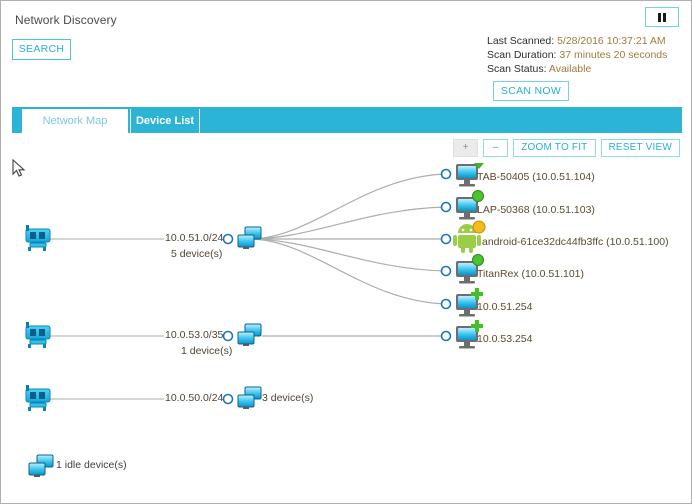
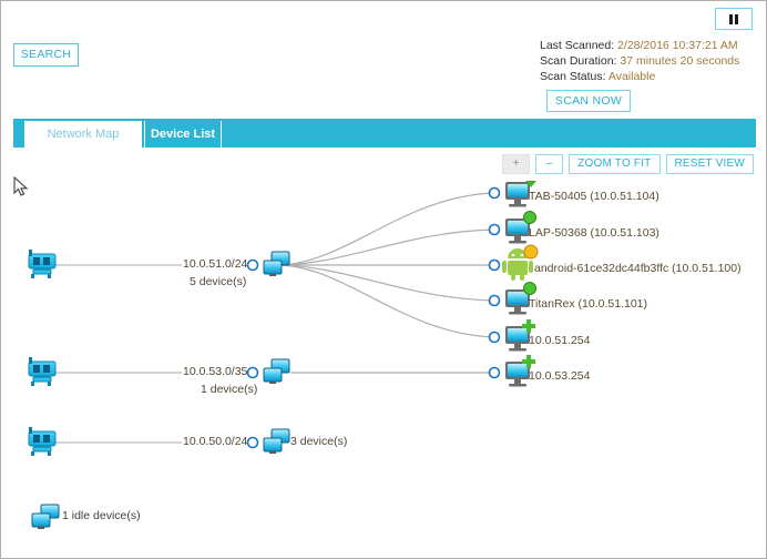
- Network Discovery
  SEARCH
- Last Scanned: 5/28/2016 10:37:21 AM
+ Last Scanned: 2/28/2016 10:37:21 AM
  Scan Duration: 37 minutes 20 seconds
  Scan Status: Available
  SCAN NOW
  Network Map
  Device List
  +
  –
  ZOOM TO FIT
  RESET VIEW
  TAB-50405 (10.0.51.104)
  LAP-50368 (10.0.51.103)
  android-61ce32dc44fb3ffc (10.0.51.100)
  TitanRex (10.0.51.101)
  10.0.51.254
  10.0.53.254
  10.0.51.0/24
  5 device(s)
  10.0.53.0/35
  1 device(s)
  10.0.50.0/24
  3 device(s)
  1 idle device(s)
